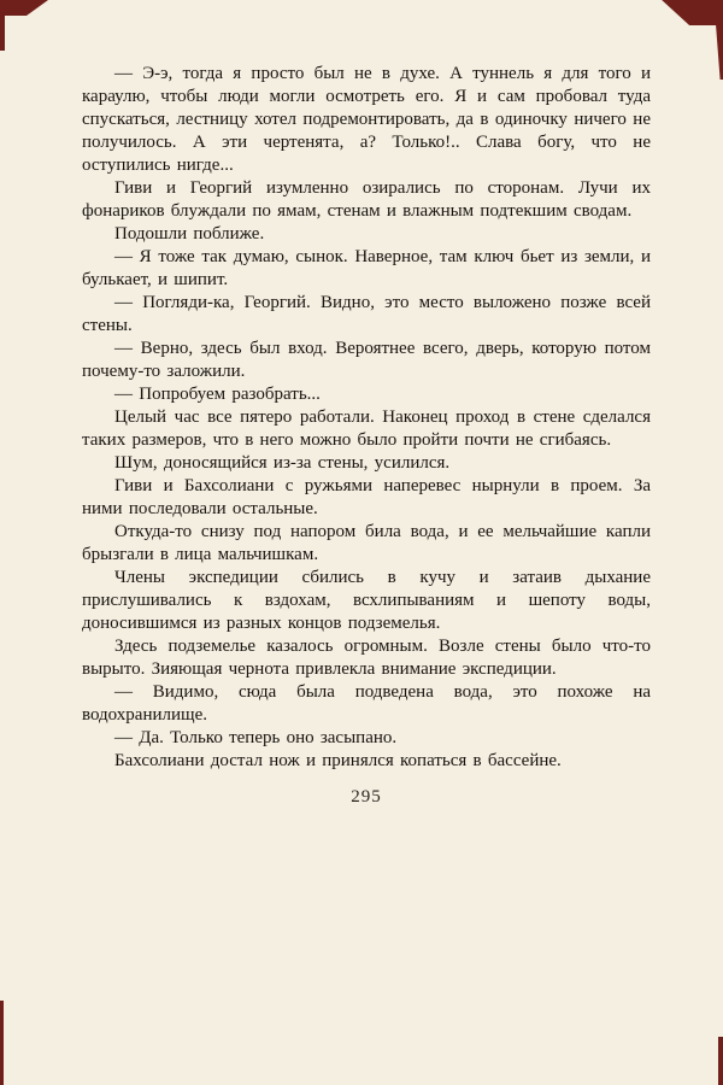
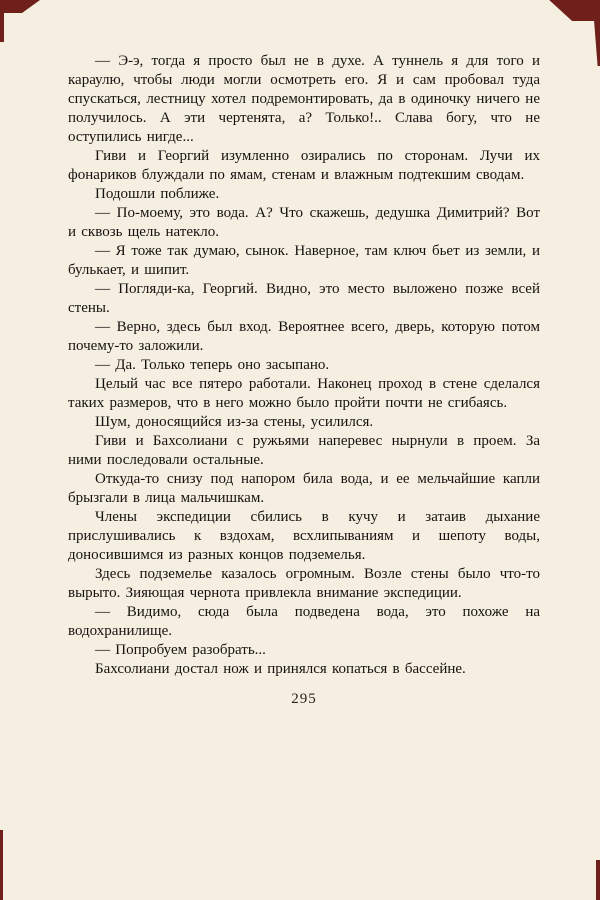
  — Э-э, тогда я просто был не в духе. А туннель я для того и караулю, чтобы люди могли осмотреть его. Я и сам пробовал туда спускаться, лестницу хотел подремонтировать, да в одиночку ничего не получилось. А эти чертенята, а? Только!.. Слава богу, что не оступились нигде...
  Гиви и Георгий изумленно озирались по сторонам. Лучи их фонариков блуждали по ямам, стенам и влажным подтекшим сводам.
  Подошли поближе.
+ — По-моему, это вода. А? Что скажешь, дедушка Димитрий? Вот и сквозь щель натекло.
  — Я тоже так думаю, сынок. Наверное, там ключ бьет из земли, и булькает, и шипит.
  — Погляди-ка, Георгий. Видно, это место выложено позже всей стены.
  — Верно, здесь был вход. Вероятнее всего, дверь, которую потом почему-то заложили.
- — Попробуем разобрать...
+ — Да. Только теперь оно засыпано.
  Целый час все пятеро работали. Наконец проход в стене сделался таких размеров, что в него можно было пройти почти не сгибаясь.
  Шум, доносящийся из-за стены, усилился.
  Гиви и Бахсолиани с ружьями наперевес нырнули в проем. За ними последовали остальные.
  Откуда-то снизу под напором била вода, и ее мельчайшие капли брызгали в лица мальчишкам.
  Члены экспедиции сбились в кучу и затаив дыхание прислушивались к вздохам, всхлипываниям и шепоту воды, доносившимся из разных концов подземелья.
  Здесь подземелье казалось огромным. Возле стены было что-то вырыто. Зияющая чернота привлекла внимание экспедиции.
  — Видимо, сюда была подведена вода, это похоже на водохранилище.
- — Да. Только теперь оно засыпано.
+ — Попробуем разобрать...
  Бахсолиани достал нож и принялся копаться в бассейне.
  295
